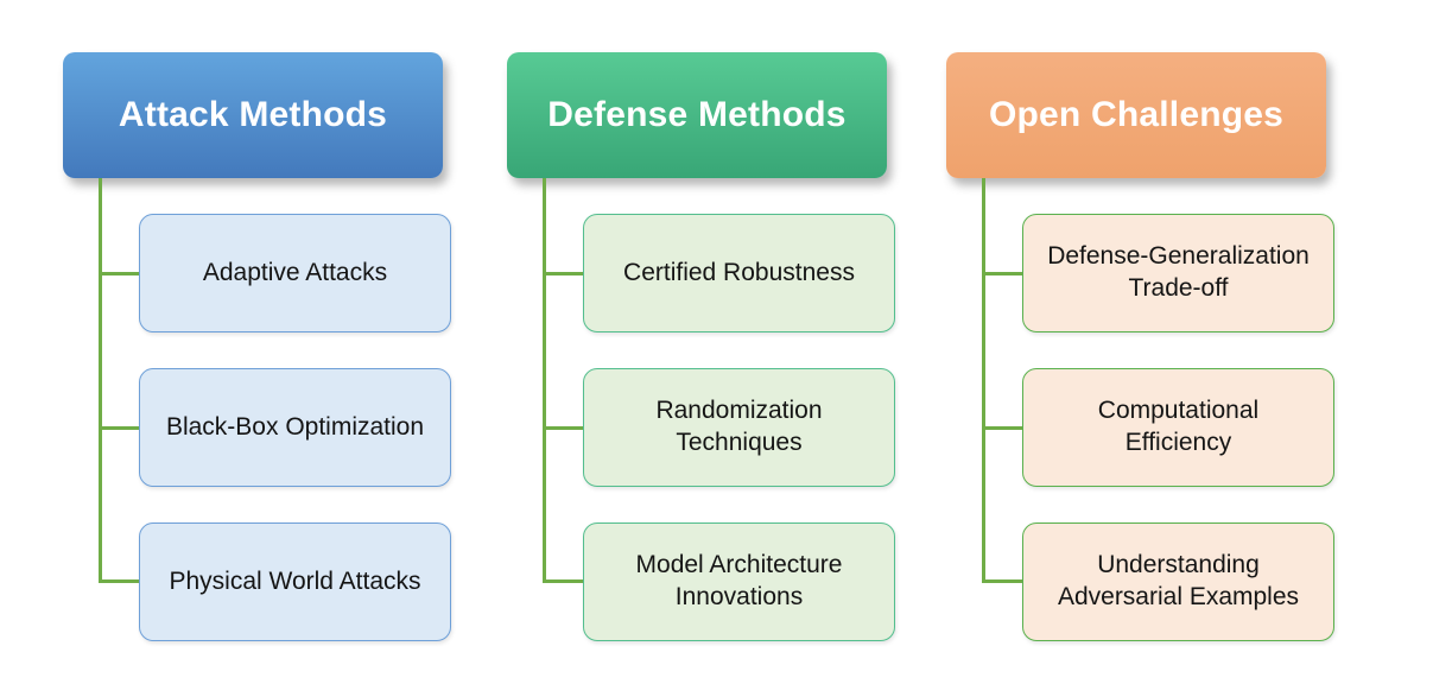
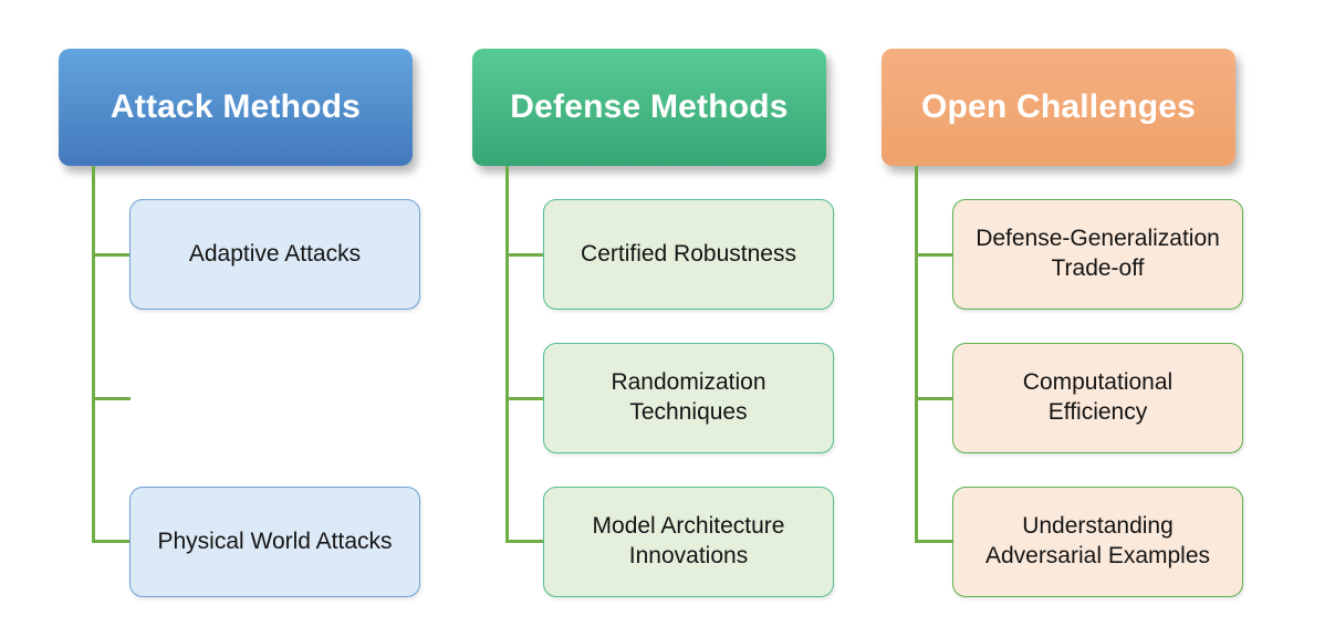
  Attack Methods
  Adaptive Attacks
- Black-Box Optimization
  Physical World Attacks
  Defense Methods
  Certified Robustness
  Randomization Techniques
  Model Architecture Innovations
  Open Challenges
  Defense-Generalization Trade-off
  Computational Efficiency
  Understanding Adversarial Examples
